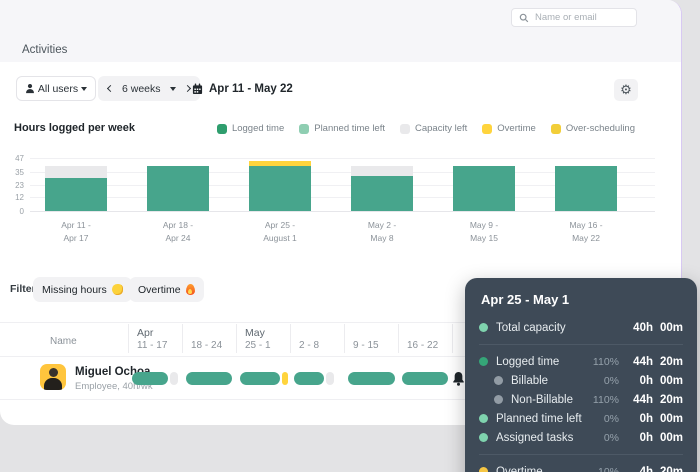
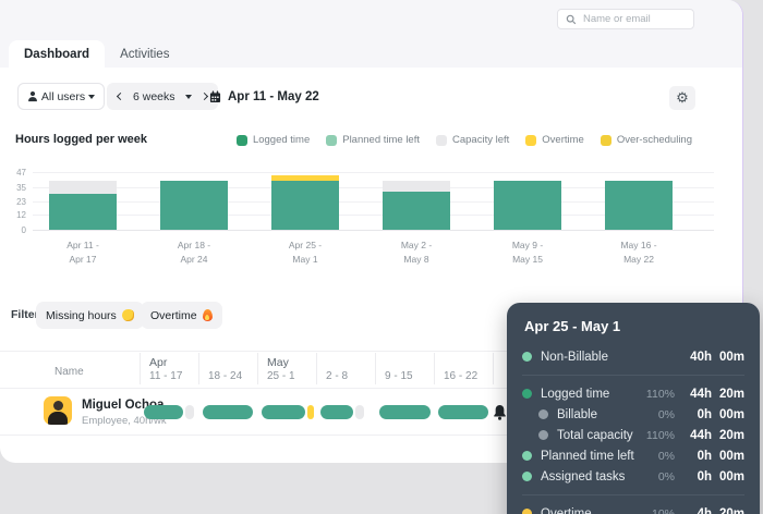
  Name or email
+ Dashboard
  Activities
  All users
  6 weeks
  Apr 11 - May 22
  ⚙
  Hours logged per week
  Logged time
  Planned time left
  Capacity left
  Overtime
  Over-scheduling
  47
  35
  23
  12
  0
  Apr 11 -
  Apr 17
  Apr 18 -
  Apr 24
  Apr 25 -
- August 1
+ May 1
  May 2 -
  May 8
  May 9 -
  May 15
  May 16 -
  May 22
  Filte
  Missing hours
  Overtime
  Name
  Apr
  11 - 17
  18 - 24
  May
  25 - 1
  2 - 8
  9 - 15
  16 - 22
  Miguel Och
  Employee, 40h/wk
  Apr 25 - May 1
- Total capacity
+ Non-Billable
  40h
  00m
  Logged time
  110%
  44h
  20m
  Billable
  0%
  0h
  00m
- Non-Billable
+ Total capacity
  110%
  44h
  20m
  Planned time left
  0%
  0h
  00m
  Assigned tasks
  0%
  0h
  00m
